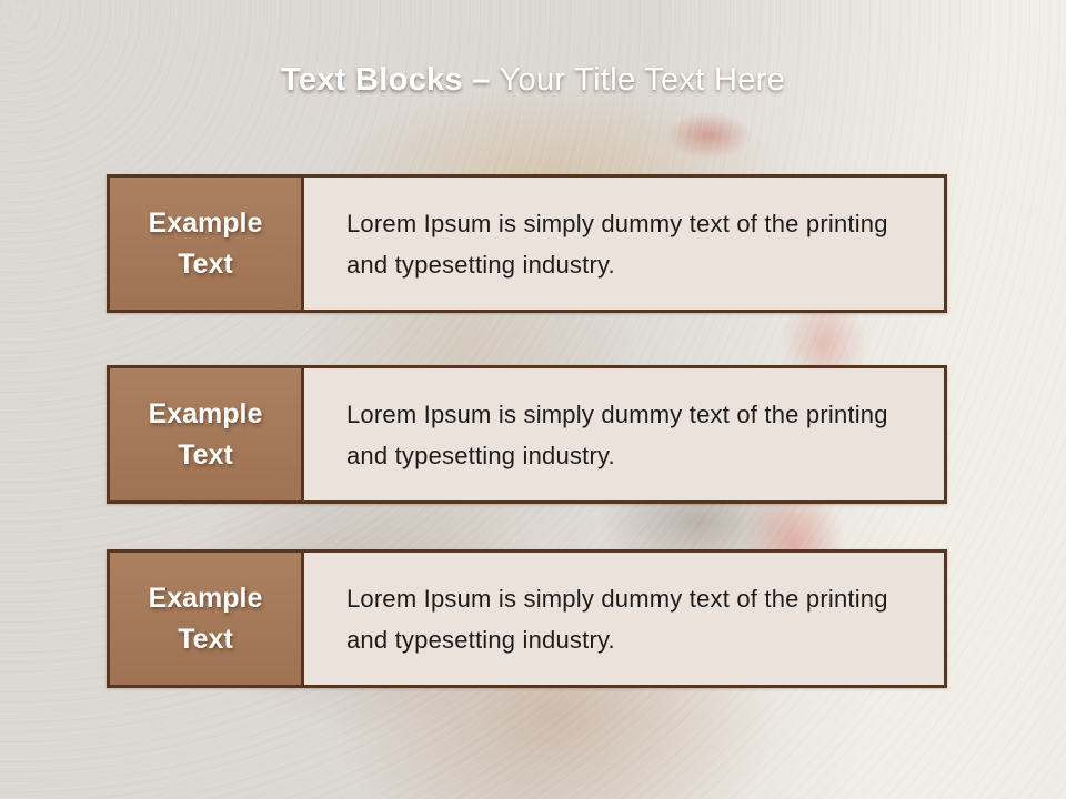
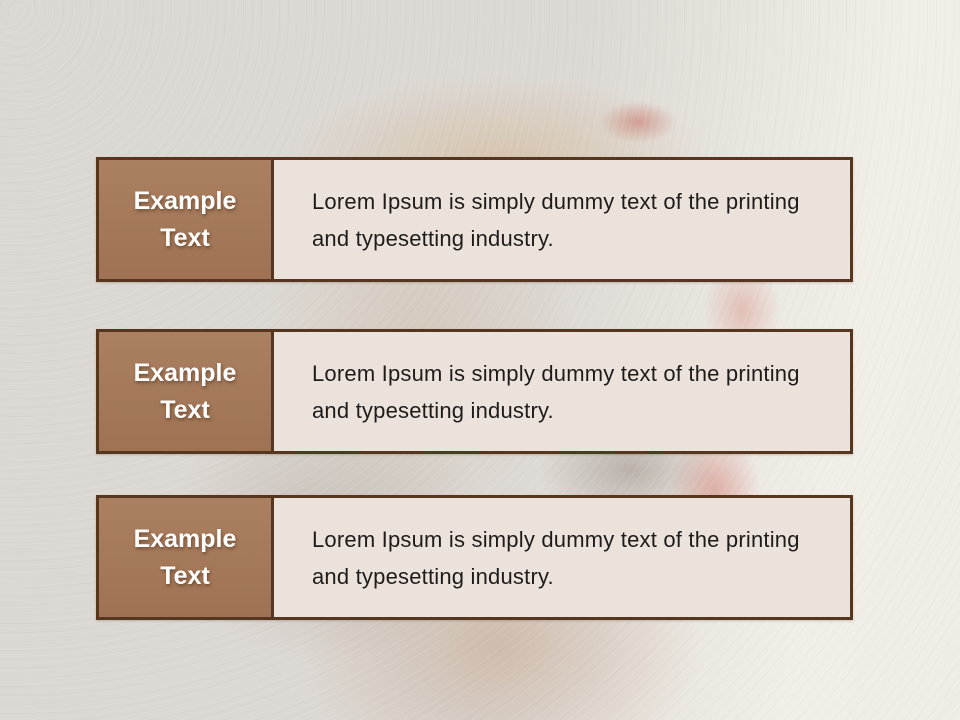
- Text Blocks – Your Title Text Here
  Example
  Text
  Lorem Ipsum is simply dummy text of the printing and typesetting industry.
  Example
  Text
  Lorem Ipsum is simply dummy text of the printing and typesetting industry.
  Example
  Text
  Lorem Ipsum is simply dummy text of the printing and typesetting industry.
